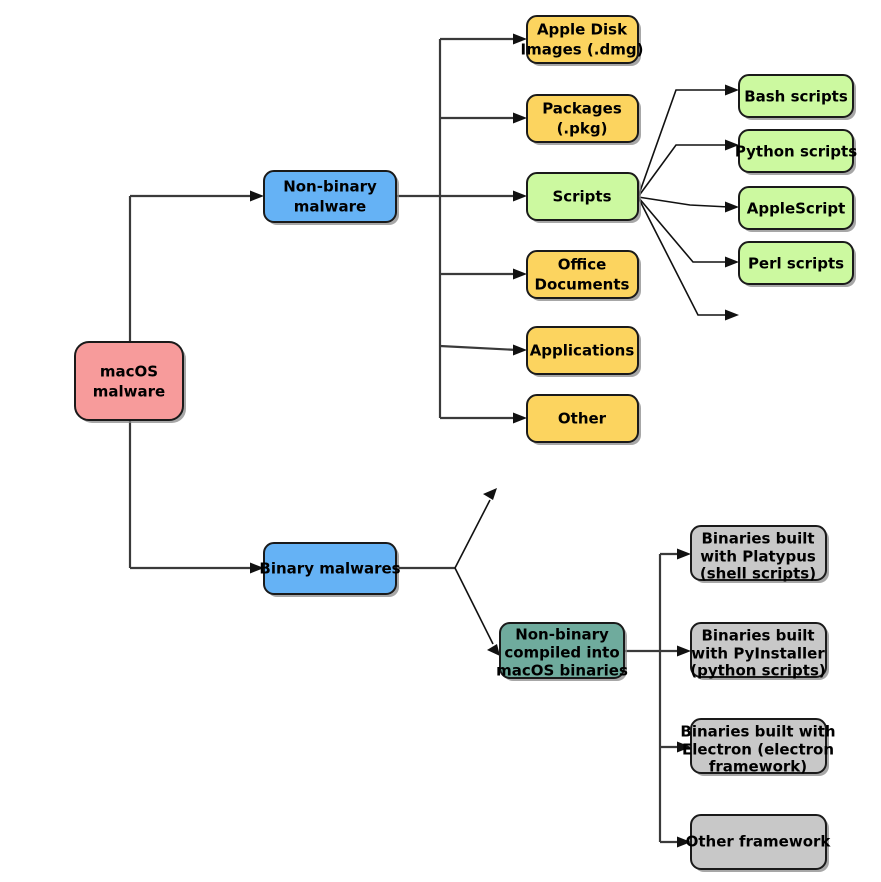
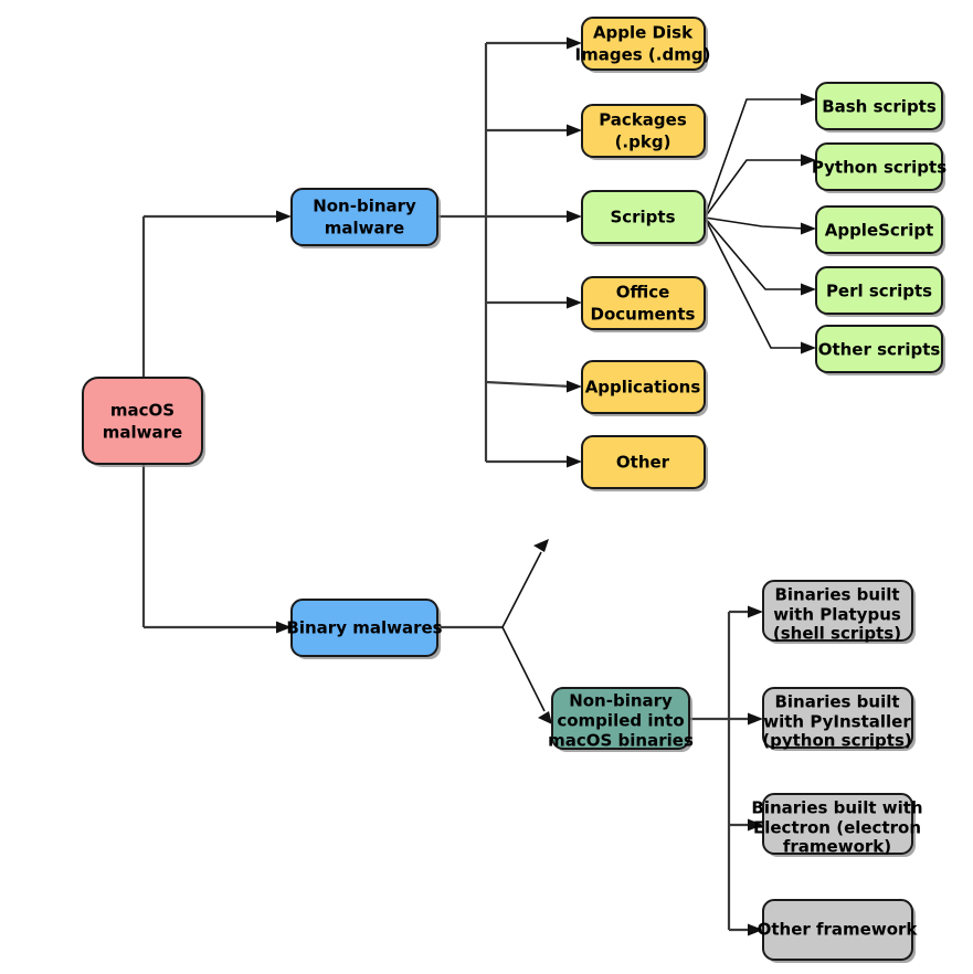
  macOS
  malware
  Non-binary
  malware
  Binary malwares
  Apple Disk
  Images (.dmg)
  Packages
  (.pkg)
  Scripts
  Office
  Documents
  Applications
  Other
  Bash scripts
  Python scripts
  AppleScript
  Perl scripts
+ Other scripts
  Non-binary
  compiled into
  macOS binaries
  Binaries built
  with Platypus
  (shell scripts)
  Binaries built
  with PyInstaller
  (python scripts)
  Binaries built with
  Electron (electron
  framework)
  Other framework
